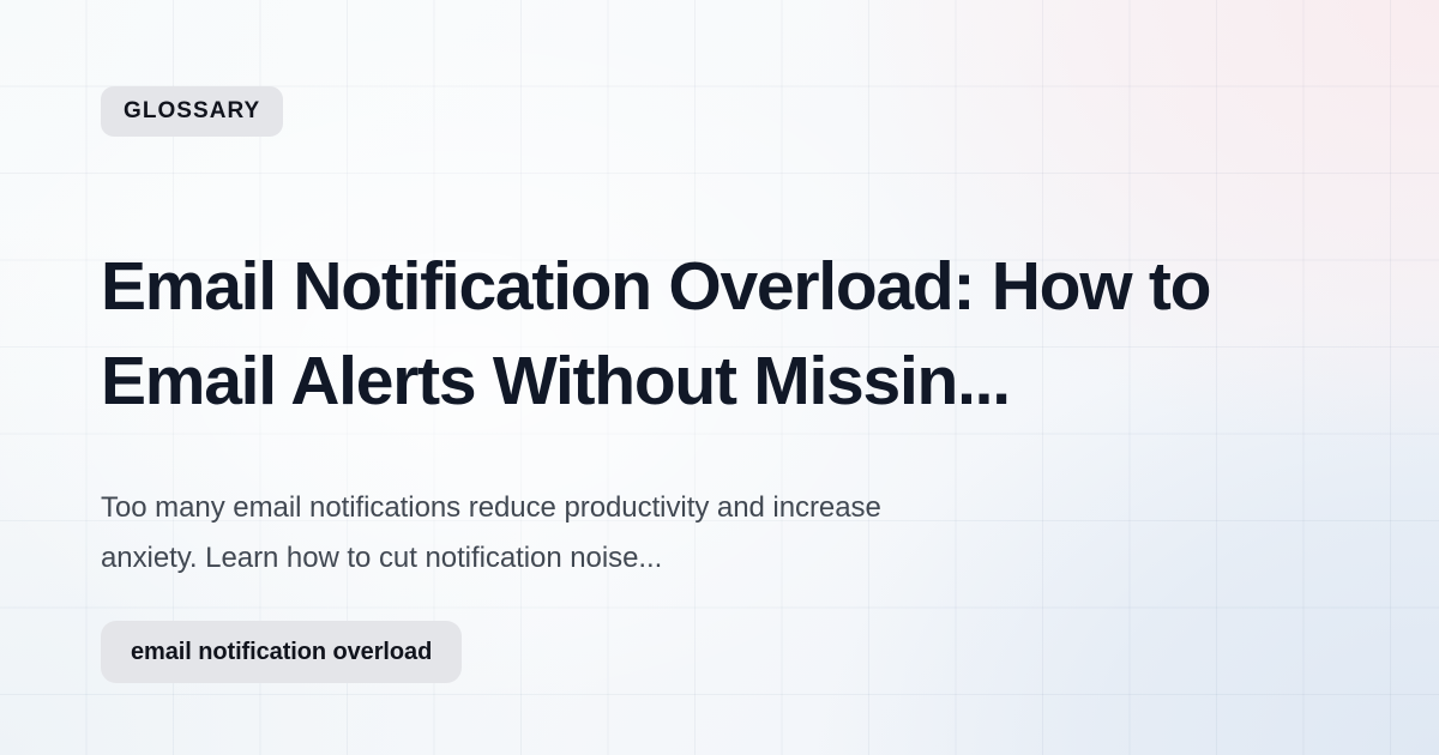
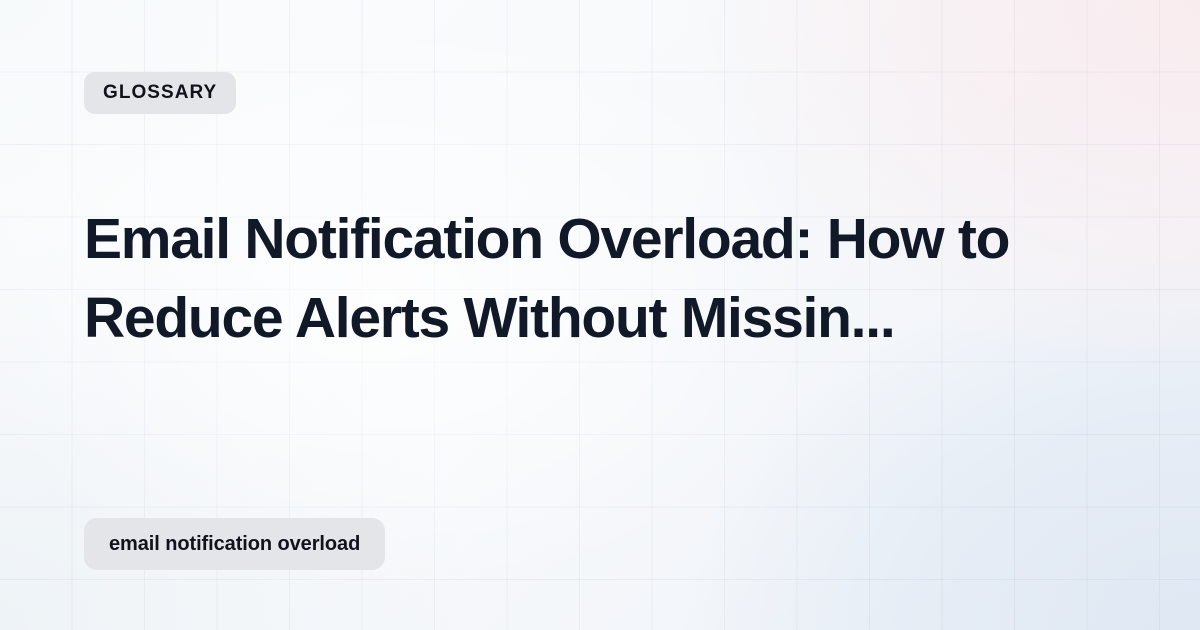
  GLOSSARY
- Email Notification Overload: How to Email Alerts Without Missin...
+ Email Notification Overload: How to Reduce Alerts Without Missin...
- Too many email notifications reduce productivity and increase anxiety. Learn how to cut notification noise...
  email notification overload
